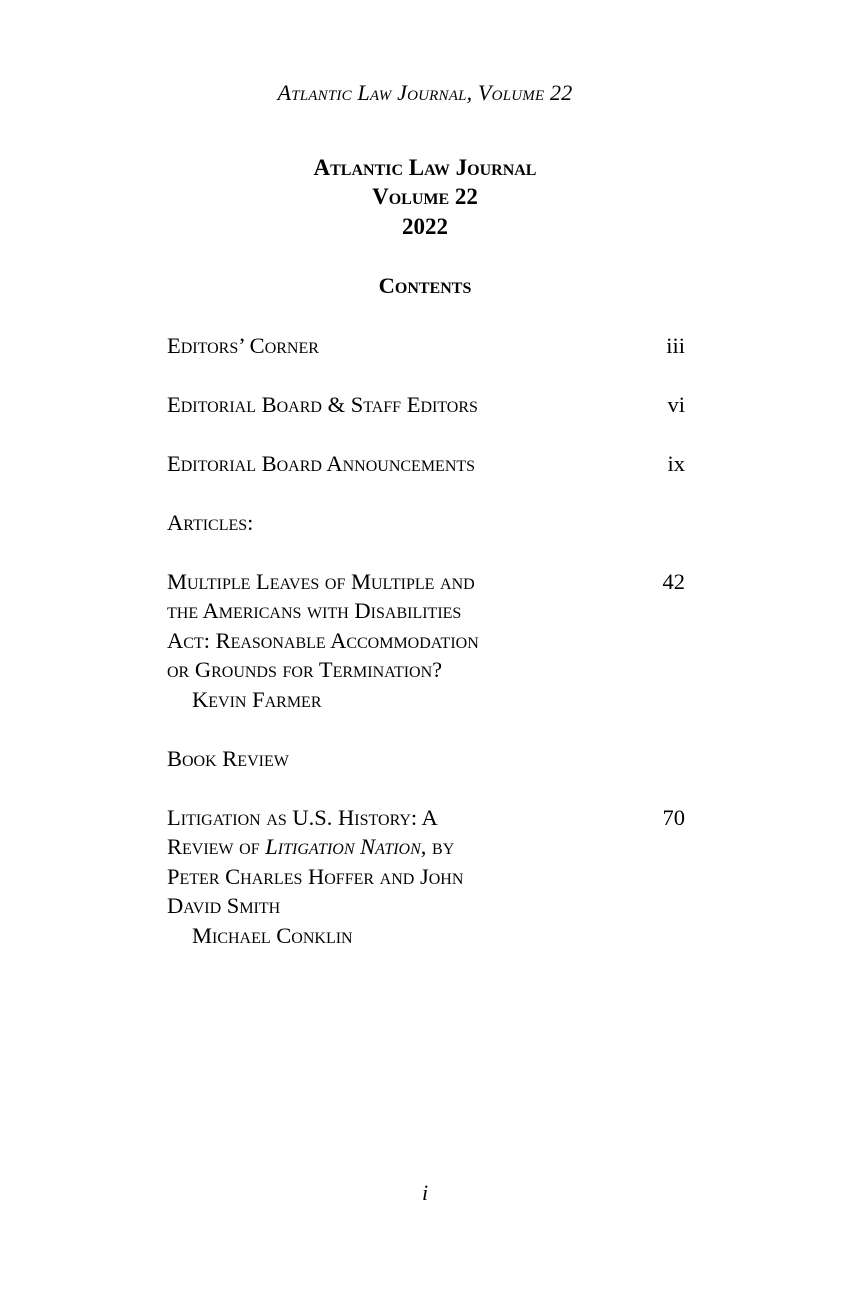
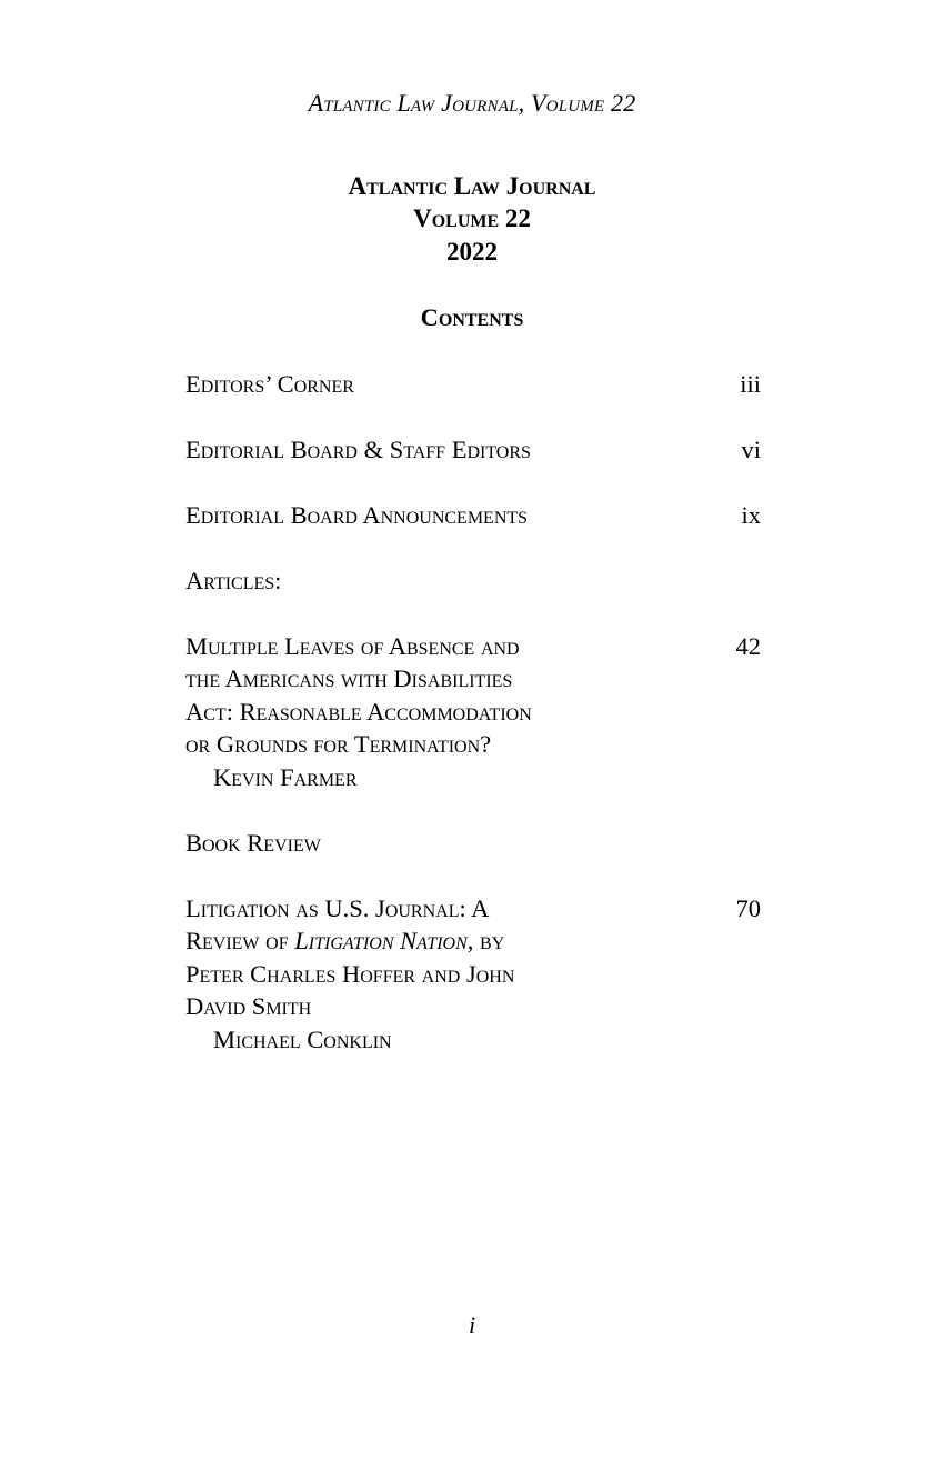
  Atlantic Law Journal, Volume 22
  Atlantic Law Journal
  Volume 22
  2022
  Contents
  Editors’ Corner
  iii
  Editorial Board & Staff Editors
  vi
  Editorial Board Announcements
  ix
  Articles:
- Multiple Leaves of Multiple and
+ Multiple Leaves of Absence and
  the Americans with Disabilities
  Act: Reasonable Accommodation
  or Grounds for Termination?
  Kevin Farmer
  42
  Book Review
- Litigation as U.S. History: A
+ Litigation as U.S. Journal: A
  Review of Litigation Nation, by
  Peter Charles Hoffer and John
  David Smith
  Michael Conklin
  70
  i
